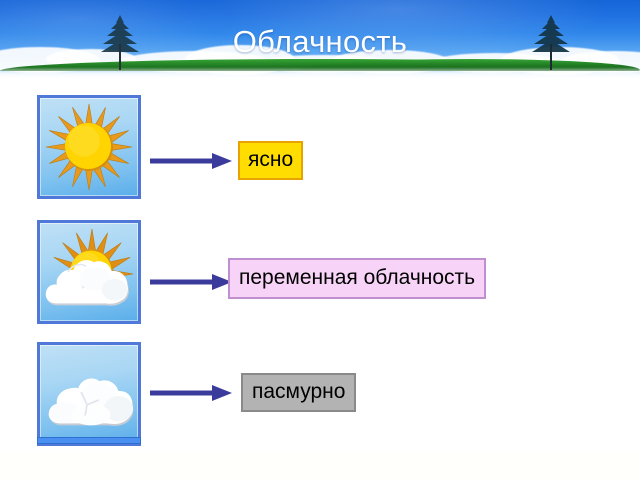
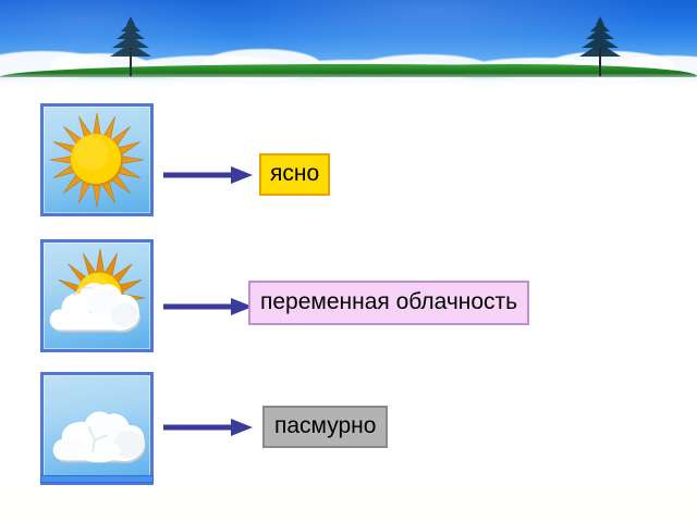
- Облачность
  ясно
  переменная облачность
  пасмурно
